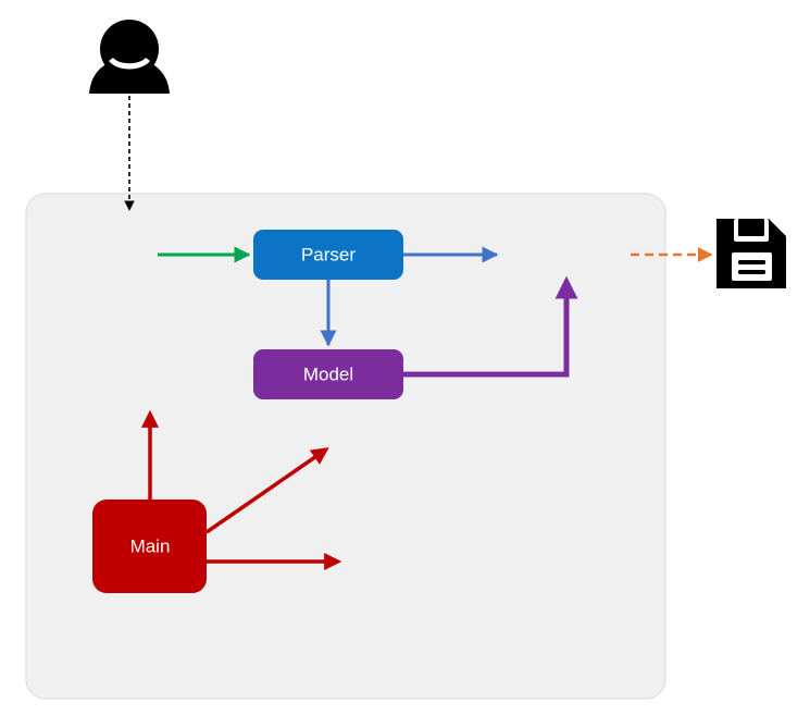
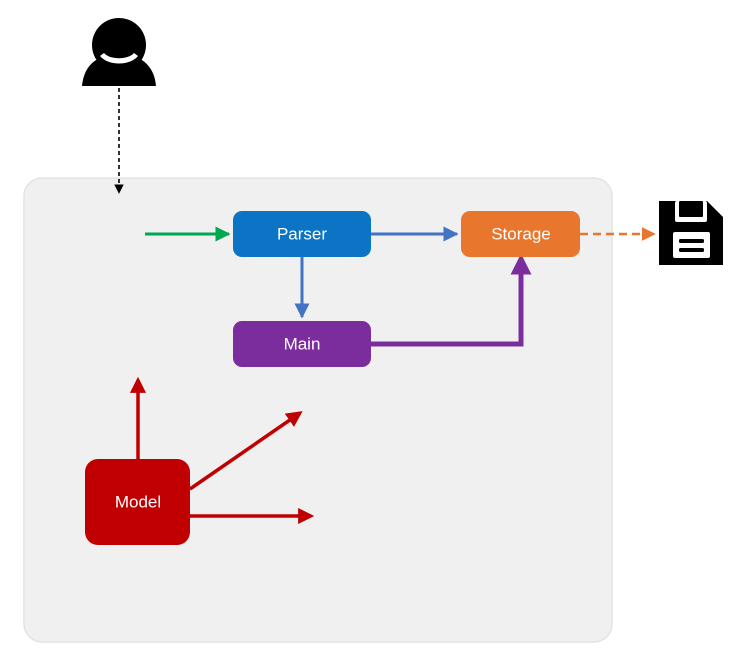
  Parser
- Model
+ Main
+ Storage
- Main
+ Model
